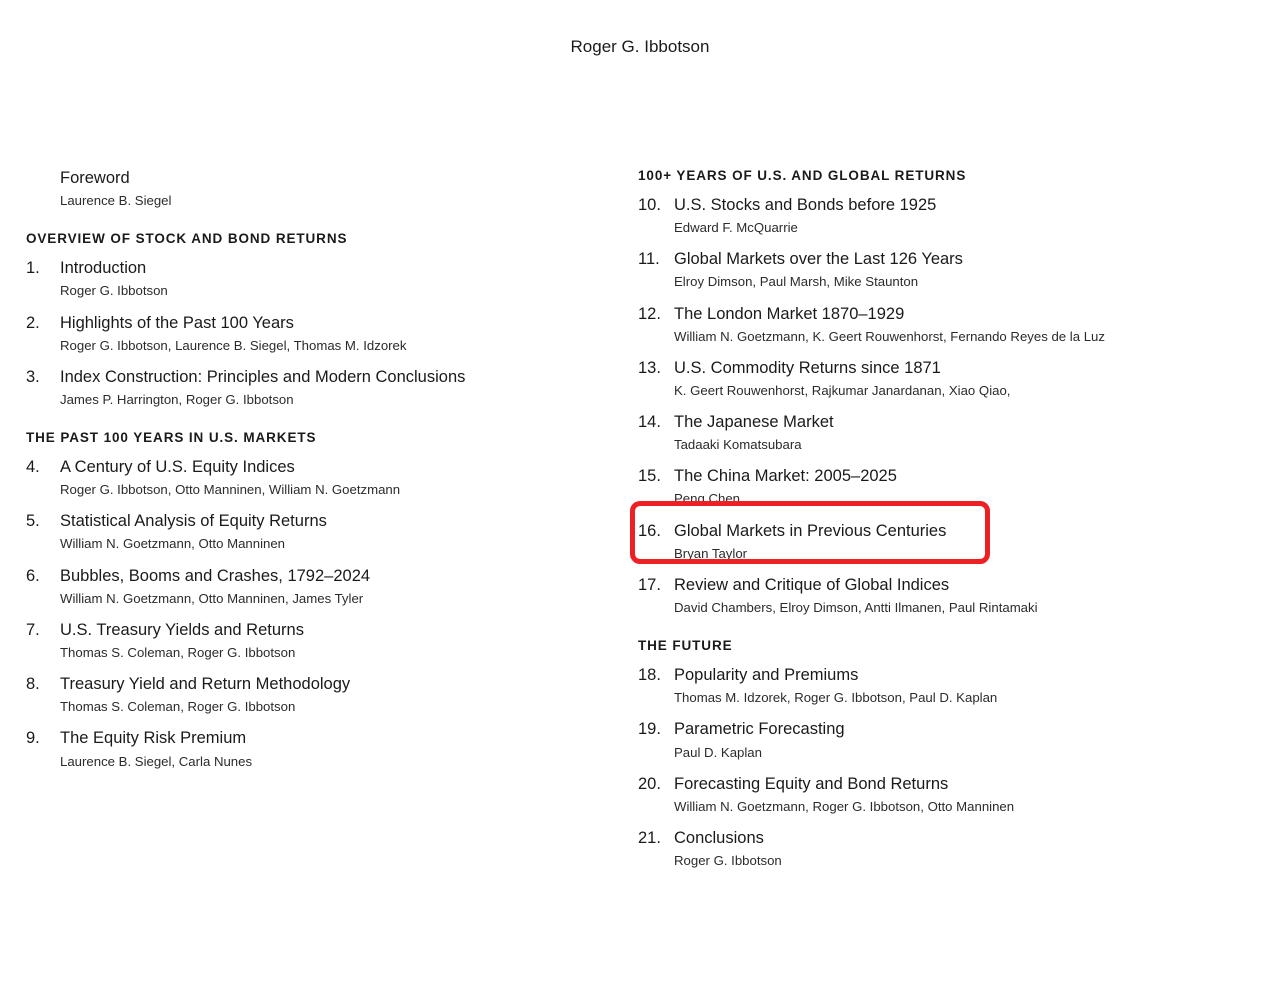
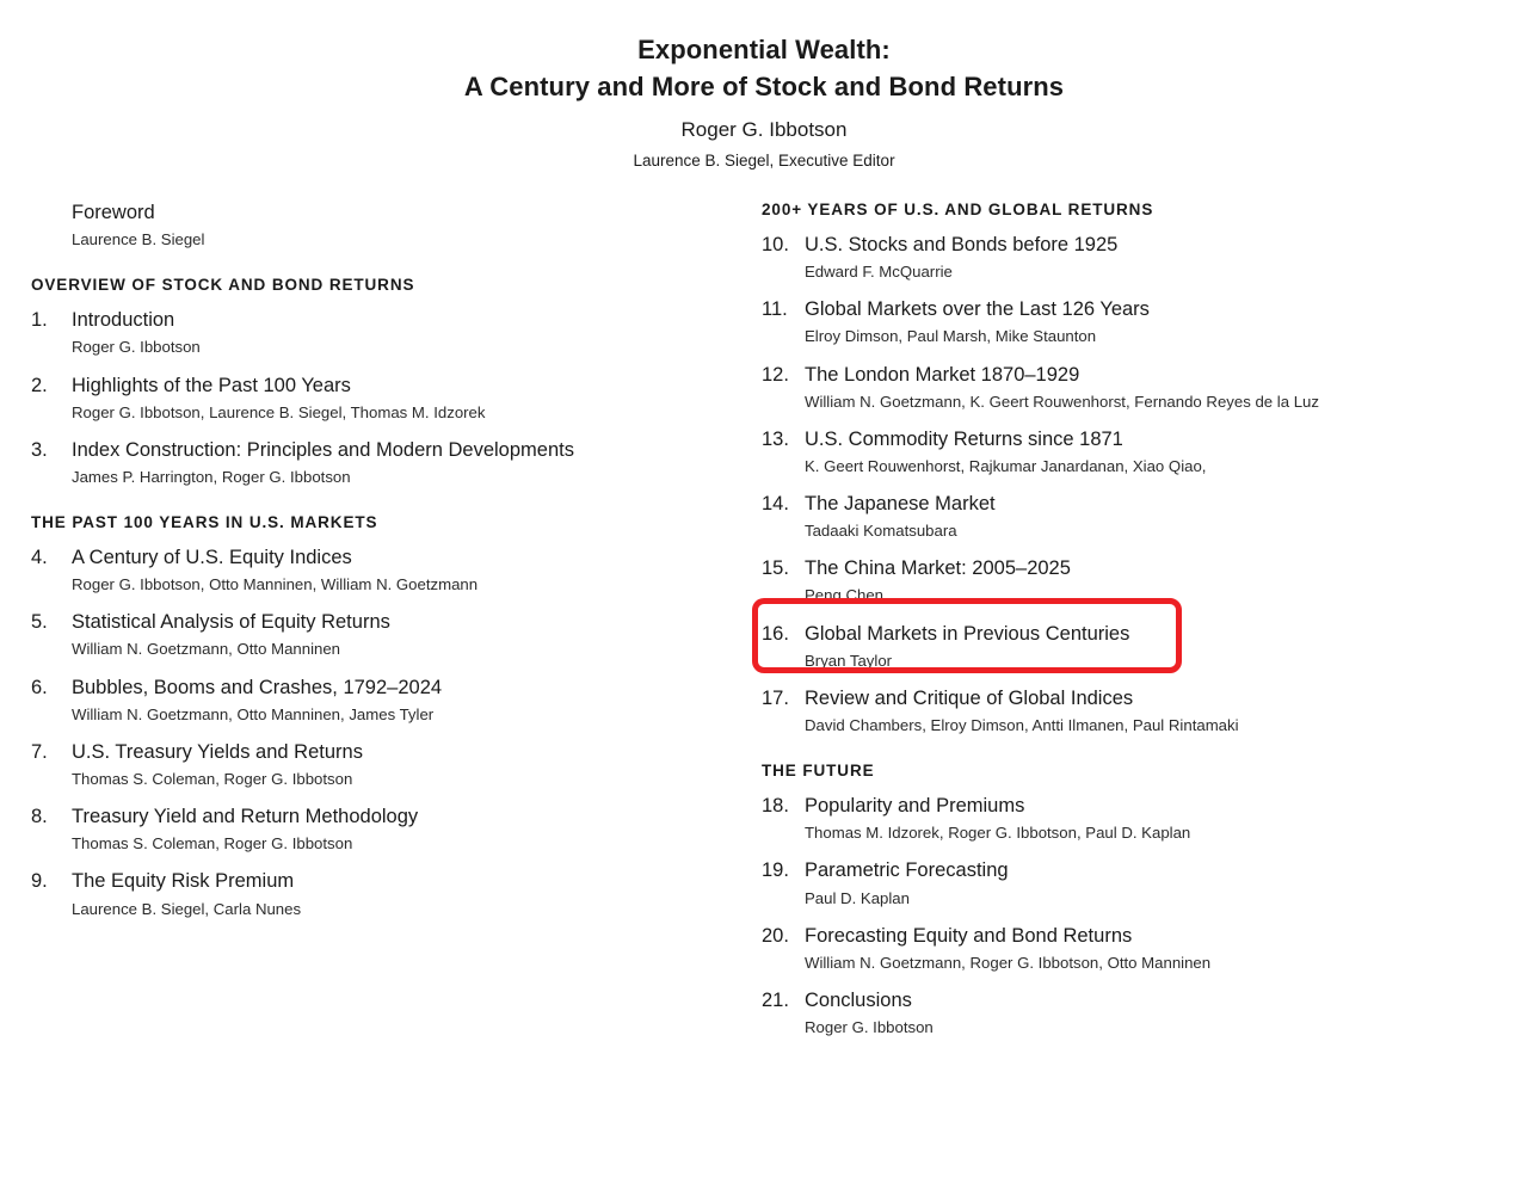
+ Exponential Wealth:
+ A Century and More of Stock and Bond Returns
  Roger G. Ibbotson
+ Laurence B. Siegel, Executive Editor
  Foreword
  Laurence B. Siegel
  OVERVIEW OF STOCK AND BOND RETURNS
  1.
  Introduction
  Roger G. Ibbotson
  2.
  Highlights of the Past 100 Years
  Roger G. Ibbotson, Laurence B. Siegel, Thomas M. Idzorek
  3.
- Index Construction: Principles and Modern Conclusions
+ Index Construction: Principles and Modern Developments
  James P. Harrington, Roger G. Ibbotson
  THE PAST 100 YEARS IN U.S. MARKETS
  4.
  A Century of U.S. Equity Indices
  Roger G. Ibbotson, Otto Manninen, William N. Goetzmann
  5.
  Statistical Analysis of Equity Returns
  William N. Goetzmann, Otto Manninen
  6.
  Bubbles, Booms and Crashes, 1792–2024
  William N. Goetzmann, Otto Manninen, James Tyler
  7.
  U.S. Treasury Yields and Returns
  Thomas S. Coleman, Roger G. Ibbotson
  8.
  Treasury Yield and Return Methodology
  Thomas S. Coleman, Roger G. Ibbotson
  9.
  The Equity Risk Premium
  Laurence B. Siegel, Carla Nunes
- 100+ YEARS OF U.S. AND GLOBAL RETURNS
+ 200+ YEARS OF U.S. AND GLOBAL RETURNS
  10.
  U.S. Stocks and Bonds before 1925
  Edward F. McQuarrie
  11.
  Global Markets over the Last 126 Years
  Elroy Dimson, Paul Marsh, Mike Staunton
  12.
  The London Market 1870–1929
  William N. Goetzmann, K. Geert Rouwenhorst, Fernando Reyes de la Luz
  13.
  U.S. Commodity Returns since 1871
  K. Geert Rouwenhorst, Rajkumar Janardanan, Xiao Qiao,
  14.
  The Japanese Market
  Tadaaki Komatsubara
  15.
  The China Market: 2005–2025
  Peng Chen
  16.
  Global Markets in Previous Centuries
  Bryan Taylor
  17.
  Review and Critique of Global Indices
  David Chambers, Elroy Dimson, Antti Ilmanen, Paul Rintamaki
  THE FUTURE
  18.
  Popularity and Premiums
  Thomas M. Idzorek, Roger G. Ibbotson, Paul D. Kaplan
  19.
  Parametric Forecasting
  Paul D. Kaplan
  20.
  Forecasting Equity and Bond Returns
  William N. Goetzmann, Roger G. Ibbotson, Otto Manninen
  21.
  Conclusions
  Roger G. Ibbotson
